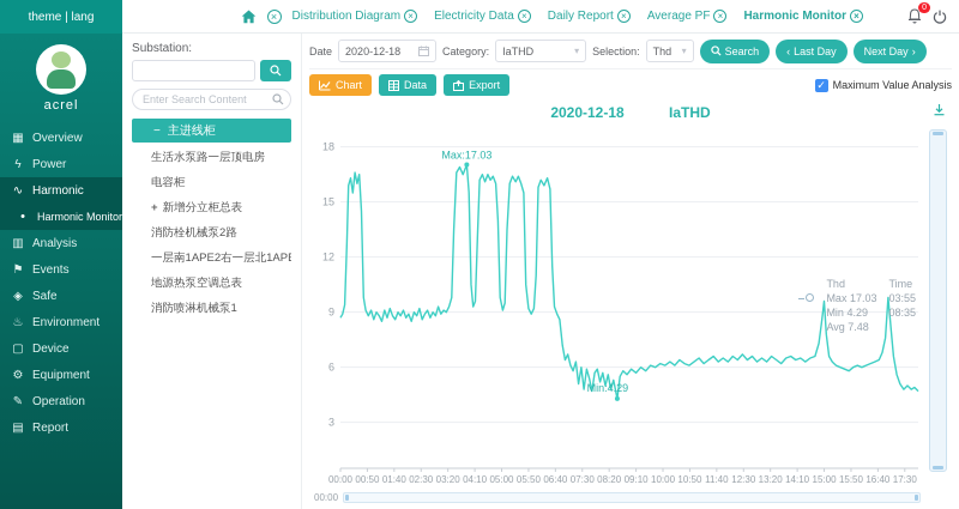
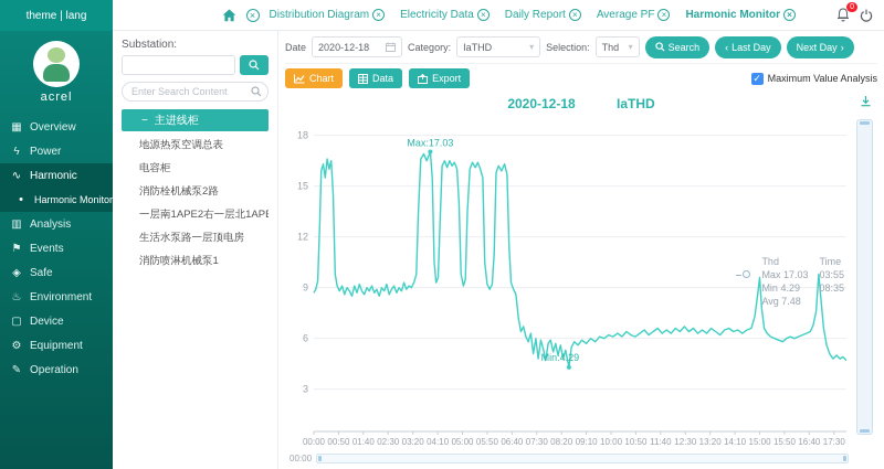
  theme | lang
  acrel
  ▦
  Overview
  ϟ
  Power
  ∿
  Harmonic
  •
  Harmonic Monitor
  ▥
  Analysis
  ⚑
  Events
  ◈
  Safe
  ♨
  Environment
  ▢
  Device
  ⚙
  Equipment
  ✎
  Operation
- ▤
- Report
  ×
  Distribution Diagram
  ×
  Electricity Data
  ×
  Daily Report
  ×
  Average PF
  ×
  Harmonic Monitor
  ×
  Substation:
  Enter Search Content
  −
  主进线柜
- 生活水泵路一层顶电房
+ 地源热泵空调总表
  电容柜
- +
- 新增分立柜总表
  消防栓机械泵2路
  一层南1APE2右一层北1AP
- 地源热泵空调总表
+ 生活水泵路一层顶电房
  消防喷淋机械泵1
  Date
  2020-12-18
  Category:
  IaTHD
  ▾
  Selection:
  Thd
  ▾
  Search
  ‹
  Last Day
  Next Day
  ›
  Chart
  Data
  Export
  ✓
  Maximum Value Analysis
  2020-12-18 IaTHD
  3
  6
  9
  12
  15
  18
  00:00
  00:50
  01:40
  02:30
  03:20
  04:10
  05:00
  05:50
  06:40
  07:30
  08:20
  09:10
  10:00
  10:50
  11:40
  12:30
  13:20
  14:10
  15:00
  15:50
  16:40
  17:30
  Max:17.03
  Min:4.29
  Thd
  Time
  Max 17.03
  03:55
  Min 4.29
  08:35
  Avg 7.48
  00:00
